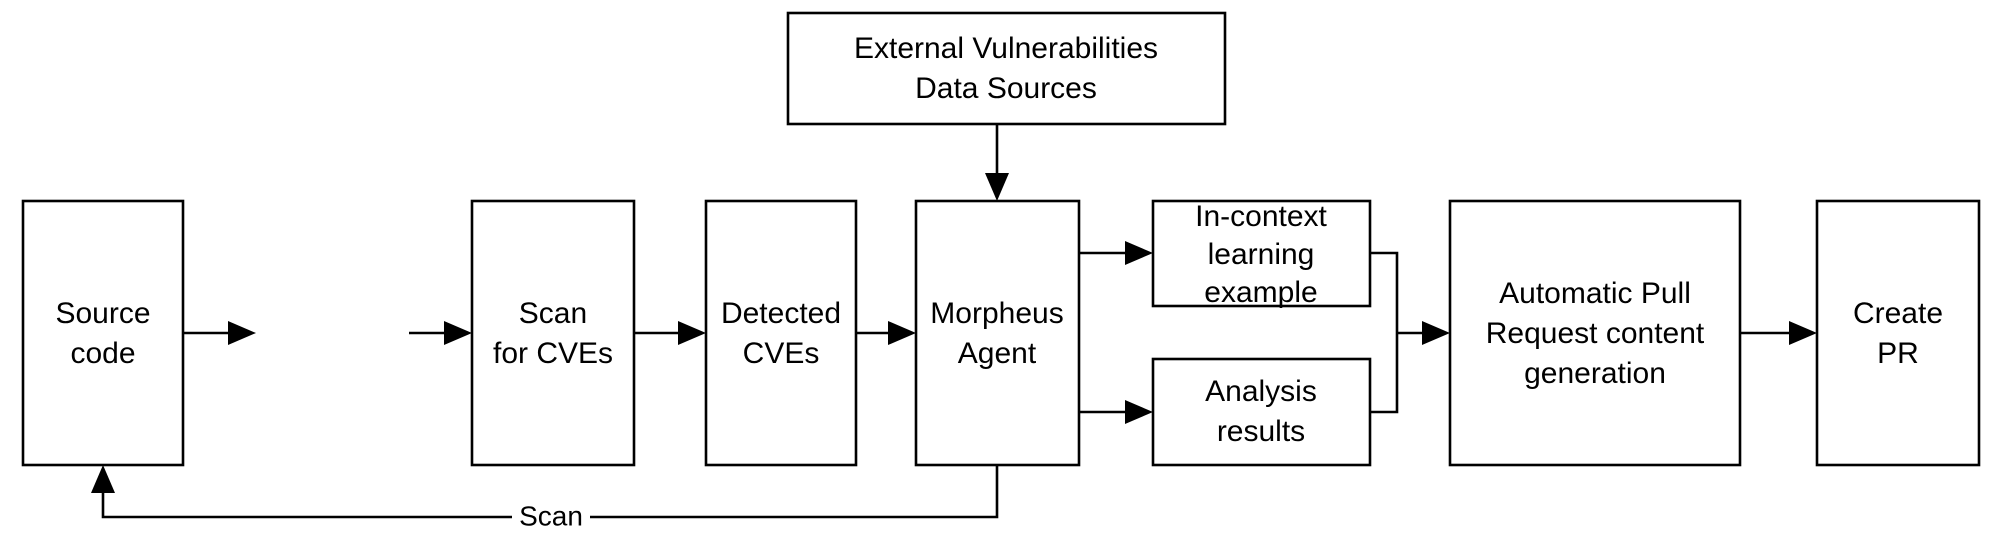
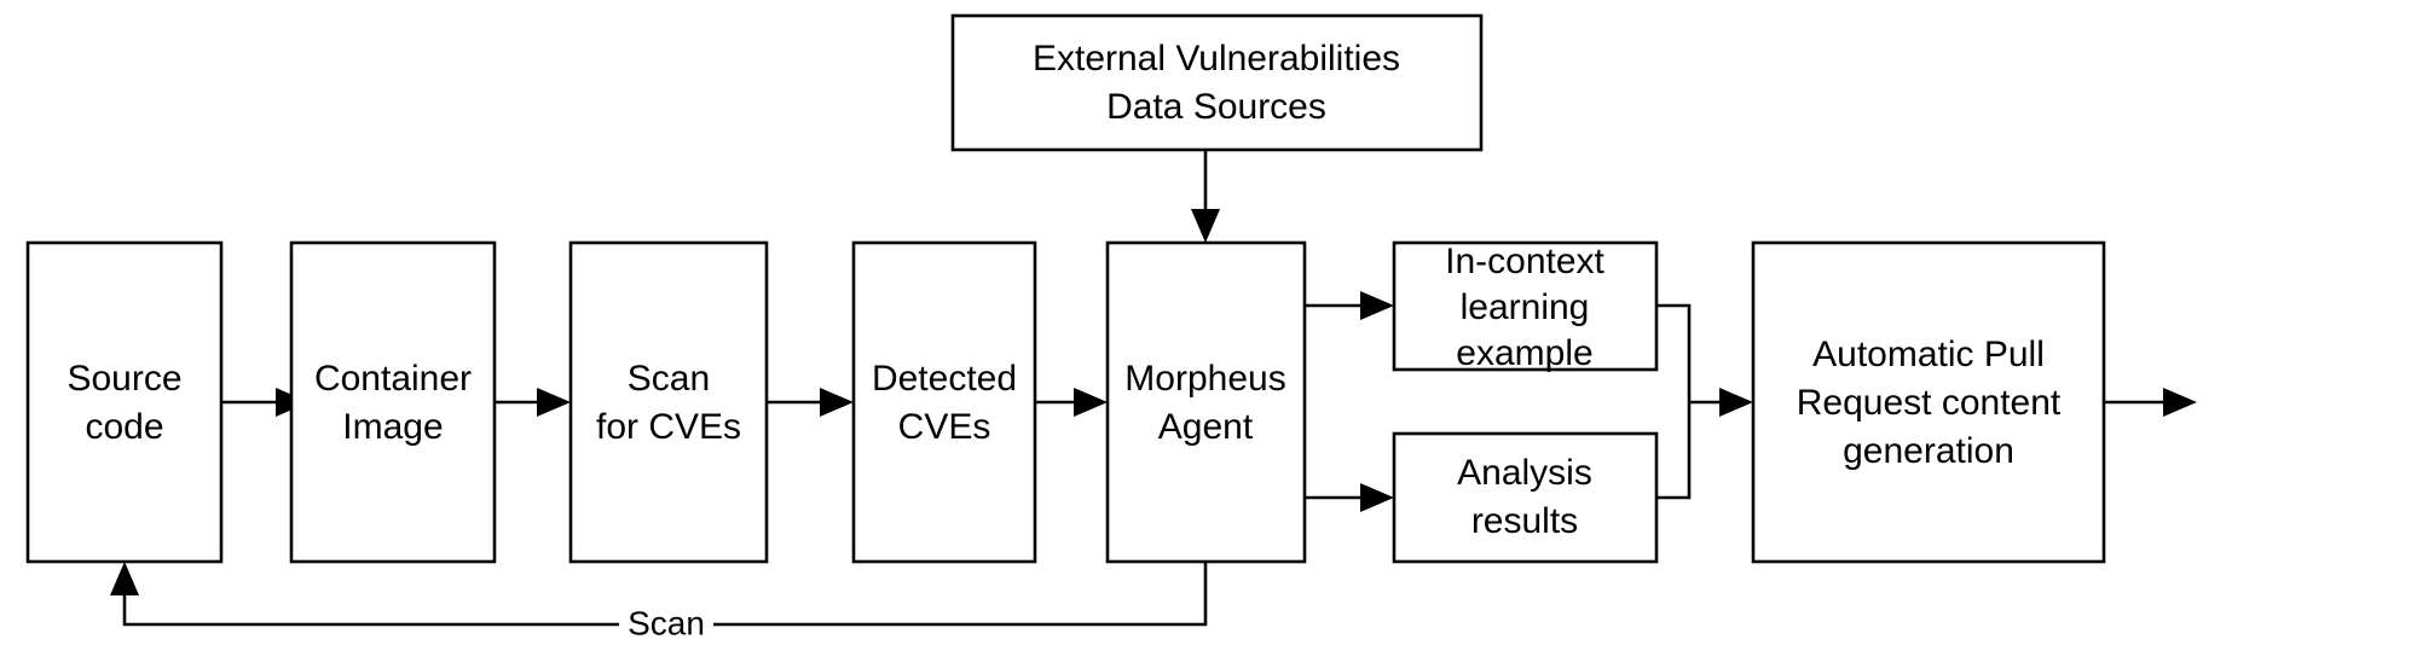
  Scan
  External Vulnerabilities
  Data Sources
  Source
  code
+ Container
+ Image
  Scan
  for CVEs
  Detected
  CVEs
  Morpheus
  Agent
  In-context
  learning
  example
  Analysis
  results
  Automatic Pull
  Request content
  generation
- Create
- PR
